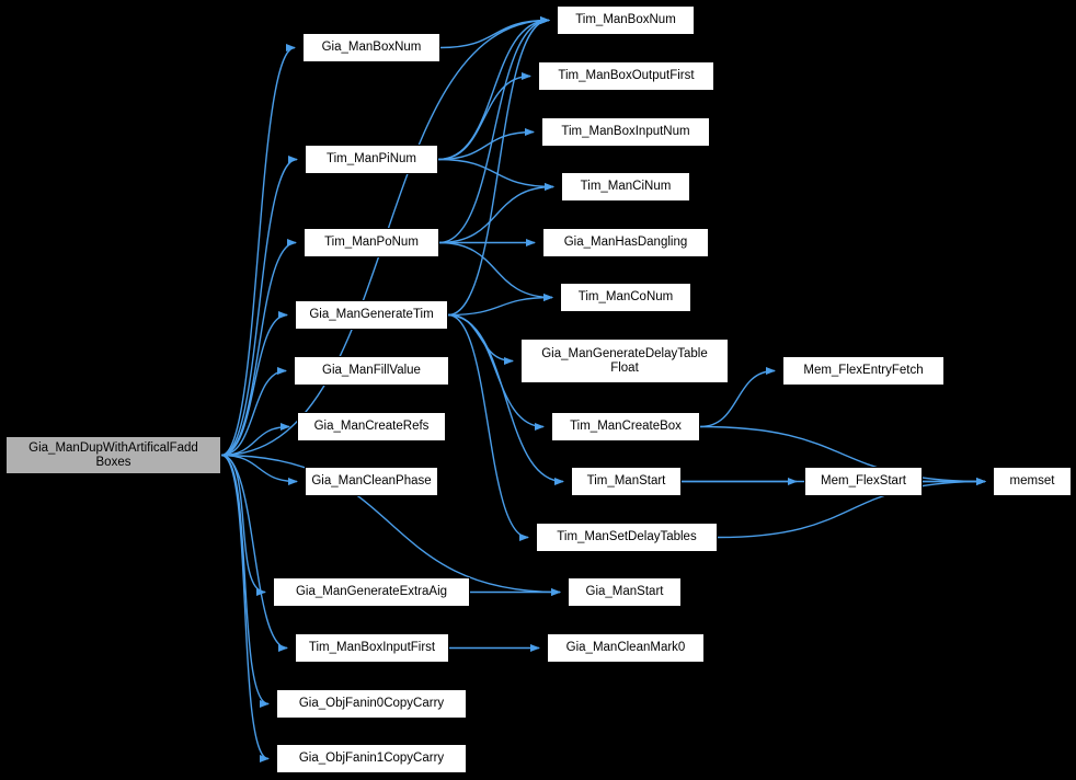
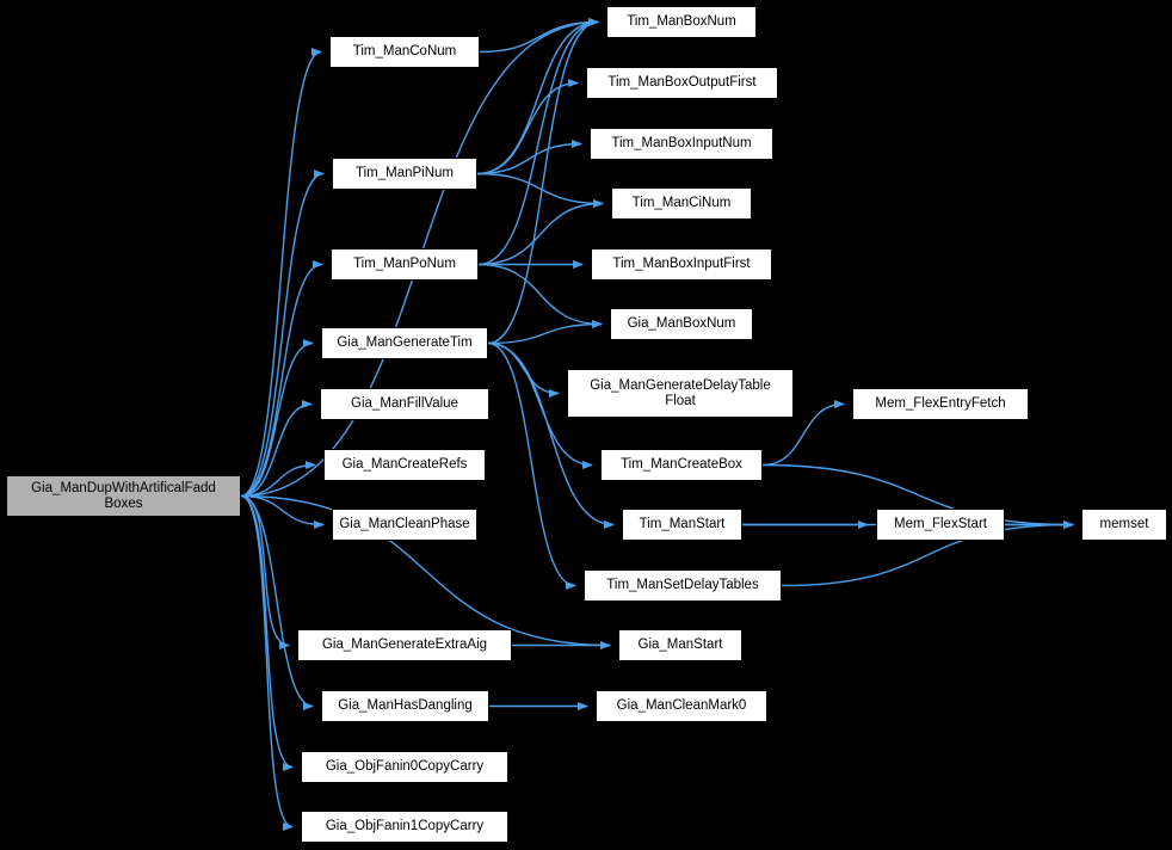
  Gia_ManDupWithArtificalFadd
  Boxes
- Gia_ManBoxNum
+ Tim_ManCoNum
  Tim_ManPiNum
  Tim_ManPoNum
  Gia_ManGenerateTim
  Gia_ManFillValue
  Gia_ManCreateRefs
  Gia_ManCleanPhase
  Gia_ManGenerateExtraAig
- Tim_ManBoxInputFirst
+ Gia_ManHasDangling
  Gia_ObjFanin0CopyCarry
  Gia_ObjFanin1CopyCarry
  Tim_ManBoxNum
  Tim_ManBoxOutputFirst
  Tim_ManBoxInputNum
  Tim_ManCiNum
- Gia_ManHasDangling
+ Tim_ManBoxInputFirst
- Tim_ManCoNum
+ Gia_ManBoxNum
  Gia_ManGenerateDelayTable
  Float
  Tim_ManCreateBox
  Tim_ManStart
  Tim_ManSetDelayTables
  Gia_ManStart
  Gia_ManCleanMark0
  Mem_FlexEntryFetch
  Mem_FlexStart
  memset
